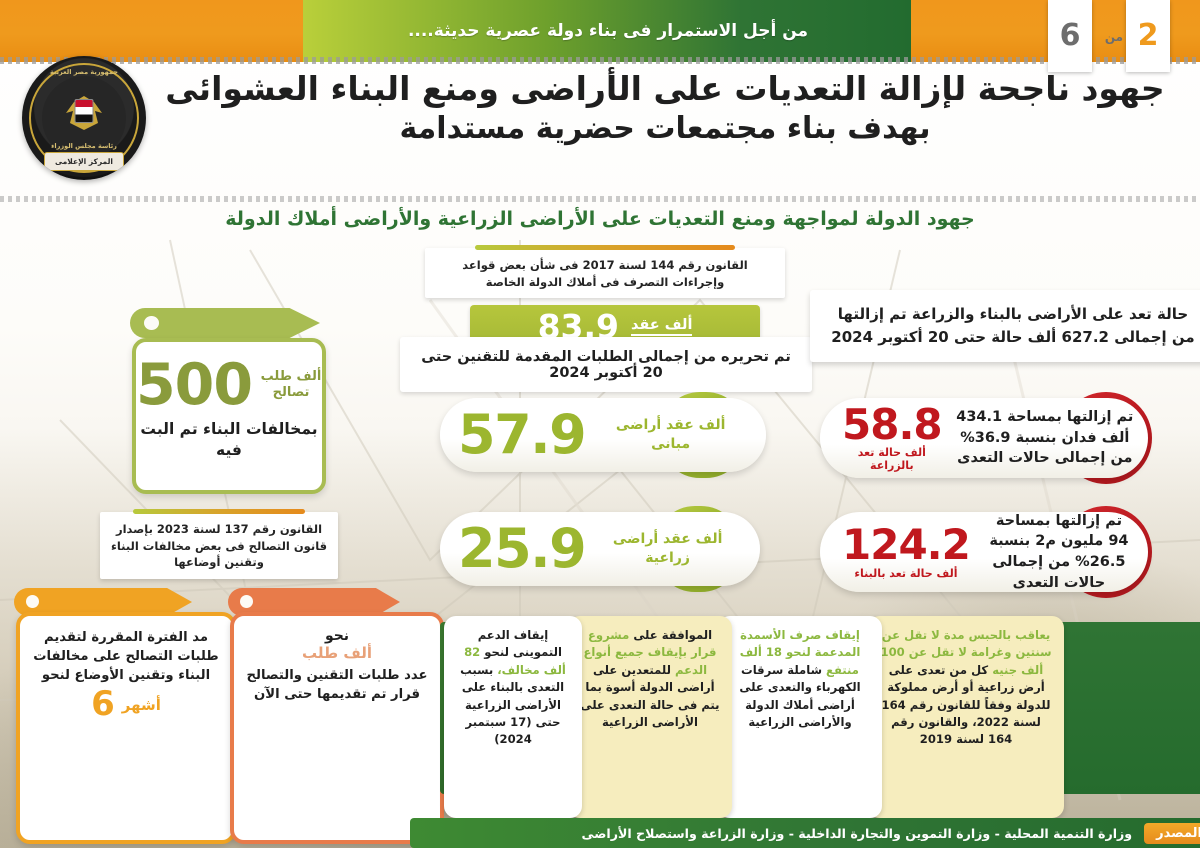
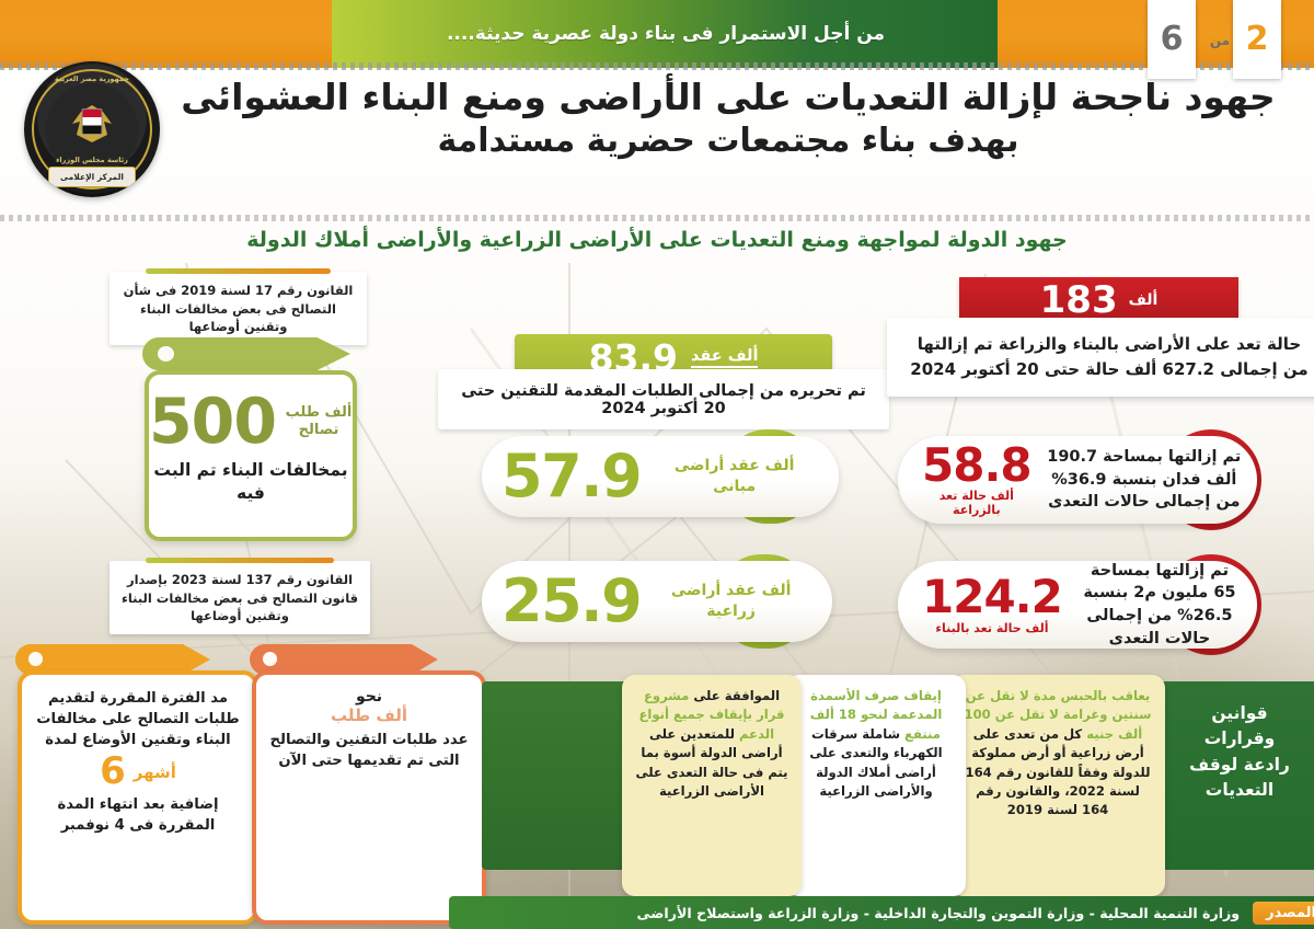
  من أجل الاستمرار فى بناء دولة عصرية حديثة....
  6
  من
  2
  جمهورية مصر العربية
  رئاسة مجلس الوزراء
  المركز الإعلامى
  جهود ناجحة لإزالة التعديات على الأراضى ومنع البناء العشوائى
  بهدف بناء مجتمعات حضرية مستدامة
  جهود الدولة لمواجهة ومنع التعديات على الأراضى الزراعية والأراضى أملاك الدولة
+ القانون رقم 17 لسنة 2019 فى شأن التصالح فى بعض مخالفات البناء وتقنين أوضاعها
  ألف طلب تصالح
  500
  بمخالفات البناء تم البت فيه
  القانون رقم 137 لسنة 2023 بإصدار قانون التصالح فى بعض مخالفات البناء وتقنين أوضاعها
- القانون رقم 144 لسنة 2017 فى شأن بعض قواعد وإجراءات التصرف فى أملاك الدولة الخاصة
  ألف عقد
  83.9
  تم تحريره من إجمالى الطلبات المقدمة للتقنين حتى 20 أكتوبر 2024
  ألف عقد أراضى مبانى
  57.9
  ألف عقد أراضى زراعية
  25.9
+ ألف
+ 183
  حالة تعد على الأراضى بالبناء والزراعة تم إزالتها من إجمالى 627.2 ألف حالة حتى 20 أكتوبر 2024
- تم إزالتها بمساحة 434.1 ألف فدان بنسبة 36.9% من إجمالى حالات التعدى
+ تم إزالتها بمساحة 190.7 ألف فدان بنسبة 36.9% من إجمالى حالات التعدى
  58.8
  ألف حالة تعد بالزراعة
- تم إزالتها بمساحة 94 مليون م2 بنسبة 26.5% من إجمالى حالات التعدى
+ تم إزالتها بمساحة 65 مليون م2 بنسبة 26.5% من إجمالى حالات التعدى
  124.2
  ألف حالة تعد بالبناء
- مد الفترة المقررة لتقديم طلبات التصالح على مخالفات البناء وتقنين الأوضاع لنحو
+ مد الفترة المقررة لتقديم طلبات التصالح على مخالفات البناء وتقنين الأوضاع لمدة
  أشهر
  6
+ إضافية بعد انتهاء المدة المقررة فى 4 نوفمبر
  نحو
  ألف طلب
- عدد طلبات التقنين والتصالح قرار تم تقديمها حتى الآن
+ عدد طلبات التقنين والتصالح التى تم تقديمها حتى الآن
+ قوانين وقرارات رادعة لوقف التعديات
  يعاقب بالحبس مدة لا تقل عن سنتين وغرامة لا تقل عن 100 ألف جنيه كل من تعدى على أرض زراعية أو أرض مملوكة للدولة وفقاً للقانون رقم 164 لسنة 2022، والقانون رقم 164 لسنة 2019
  إيقاف صرف الأسمدة المدعمة لنحو 18 ألف منتفع شاملة سرقات الكهرباء والتعدى على أراضى أملاك الدولة والأراضى الزراعية
  الموافقة على مشروع قرار بإيقاف جميع أنواع الدعم للمتعدين على أراضى الدولة أسوة بما يتم فى حالة التعدى على الأراضى الزراعية
- إيقاف الدعم التموينى لنحو 82 ألف مخالف، بسبب التعدى بالبناء على الأراضى الزراعية حتى (17 سبتمبر 2024)
  لمصدر
  وزارة التنمية المحلية - وزارة التموين والتجارة الداخلية - وزارة الزراعة واستصلاح الأراضى
